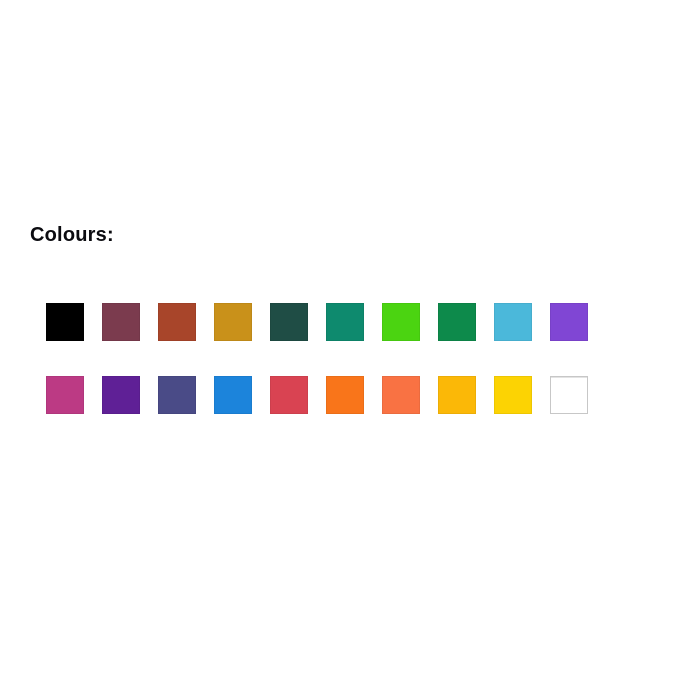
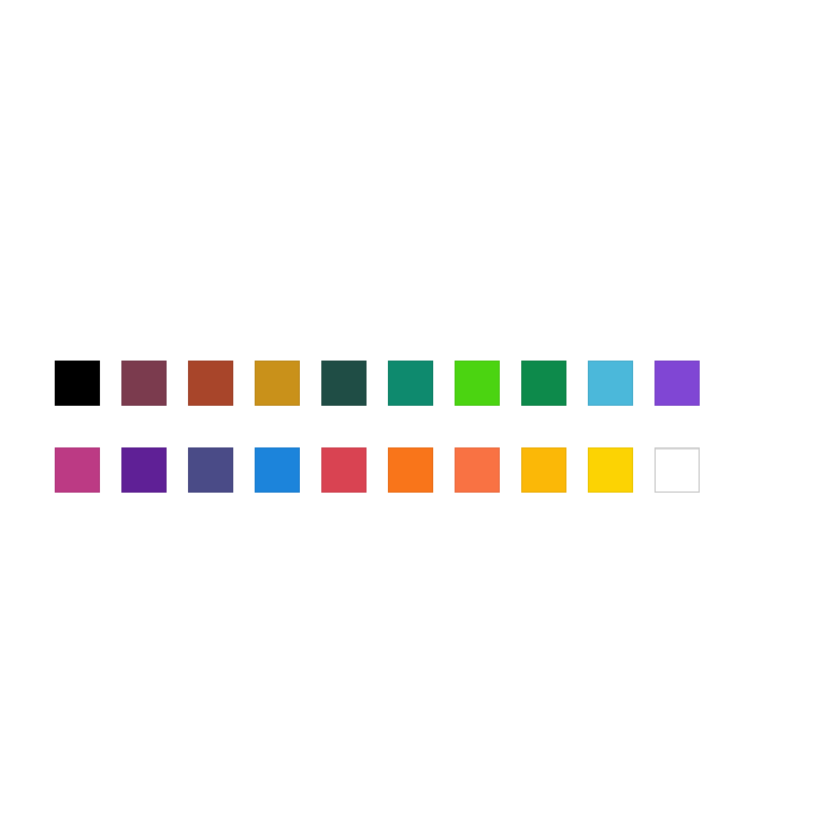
- Colours:
